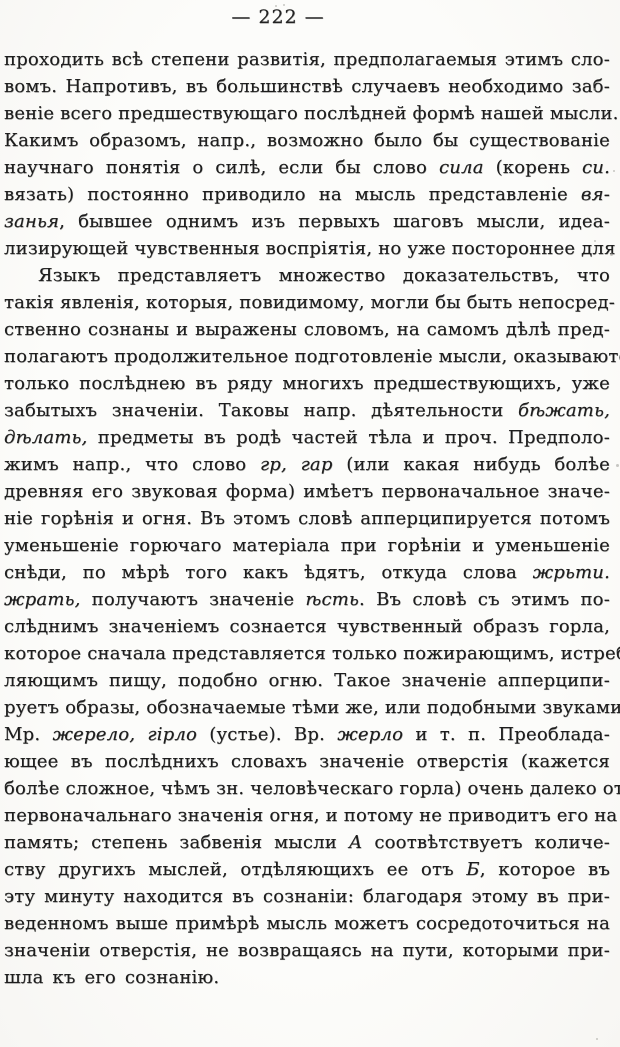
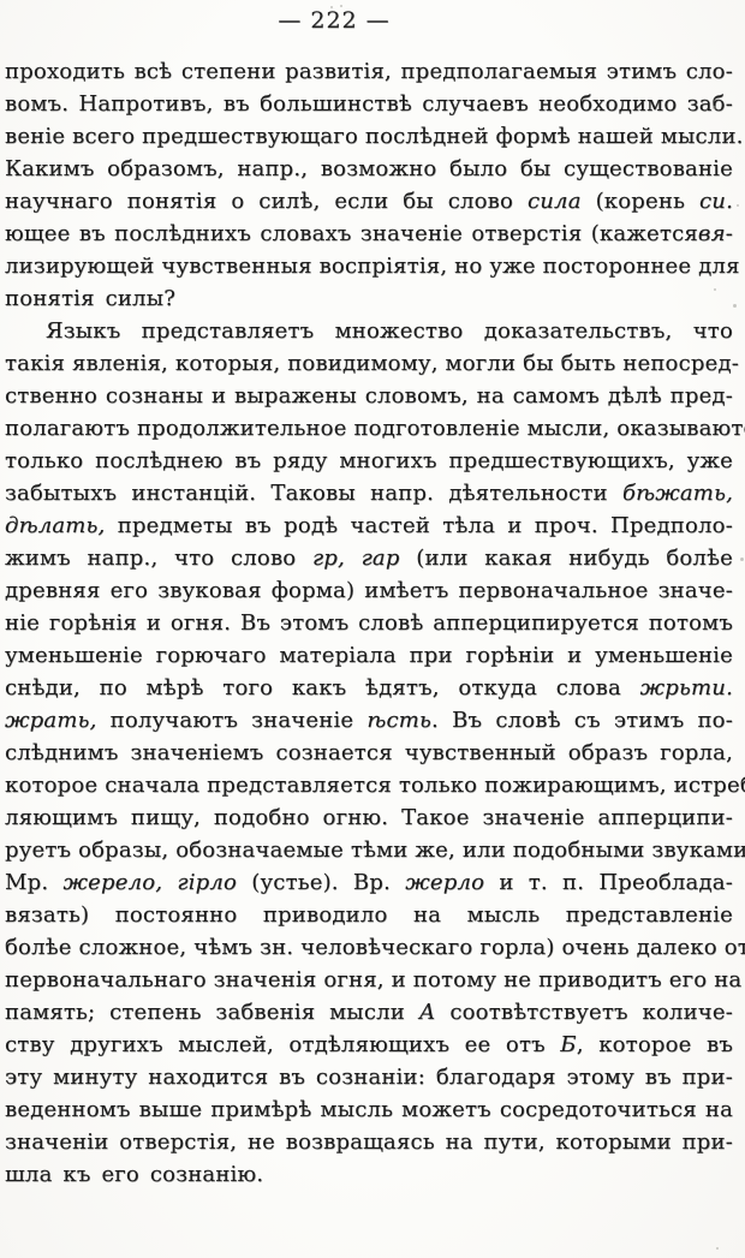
  — 222 —
  проходить всѣ степени развитія, предполагаемыя этимъ сло-
  вомъ. Напротивъ, въ большинствѣ случаевъ необходимо заб-
  веніе всего предшествующаго послѣдней формѣ нашей мысли.
  Какимъ образомъ, напр., возможно было бы существованіе
  научнаго понятія о силѣ, если бы слово сила (корень си.
- вязать) постоянно приводило на мысль представленіе вя-
+ ющее въ послѣднихъ словахъ значеніе отверстія (кажетсявя-
- занья, бывшее однимъ изъ первыхъ шаговъ мысли, идеа-
  лизирующей чувственныя воспріятія, но уже постороннее для
+ понятія силы?
  Языкъ представляетъ множество доказательствъ, что
  такія явленія, которыя, повидимому, могли бы быть непосред-
  ственно сознаны и выражены словомъ, на самомъ дѣлѣ пред-
  полагаютъ продолжительное подготовленіе мысли, оказывают
  только послѣднею въ ряду многихъ предшествующихъ, уже
- забытыхъ значеніи. Таковы напр. дѣятельности бѣжать,
+ забытыхъ инстанцій. Таковы напр. дѣятельности бѣжать,
  дѣлать, предметы въ родѣ частей тѣла и проч. Предполо-
  жимъ напр., что слово гр, гар (или какая нибудь болѣе
  древняя его звуковая форма) имѣетъ первоначальное значе-
  ніе горѣнія и огня. Въ этомъ словѣ апперципируется потомъ
  уменьшеніе горючаго матеріала при горѣніи и уменьшеніе
  снѣди, по мѣрѣ того какъ ѣдятъ, откуда слова жрьти.
  жрать, получаютъ значеніе ѣсть. Въ словѣ съ этимъ по-
  слѣднимъ значеніемъ сознается чувственный образъ горла,
  которое сначала представляется только пожирающимъ, истре
  ляющимъ пищу, подобно огню. Такое значеніе апперципи-
  руетъ образы, обозначаемые тѣми же, или подобными звуками
  Мр. жерело, гірло (устье). Вр. жерло и т. п. Преоблада-
- ющее въ послѣднихъ словахъ значеніе отверстія (кажется
+ вязать) постоянно приводило на мысль представленіе
  болѣе сложное, чѣмъ зн. человѣческаго горла) очень далеко от
  первоначальнаго значенія огня, и потому не приводитъ его на
  память; степень забвенія мысли А соотвѣтствуетъ количе-
  ству другихъ мыслей, отдѣляющихъ ее отъ Б, которое въ
  эту минуту находится въ сознаніи: благодаря этому въ при-
  веденномъ выше примѣрѣ мысль можетъ сосредоточиться на
  значеніи отверстія, не возвращаясь на пути, которыми при-
  шла къ его сознанію.
